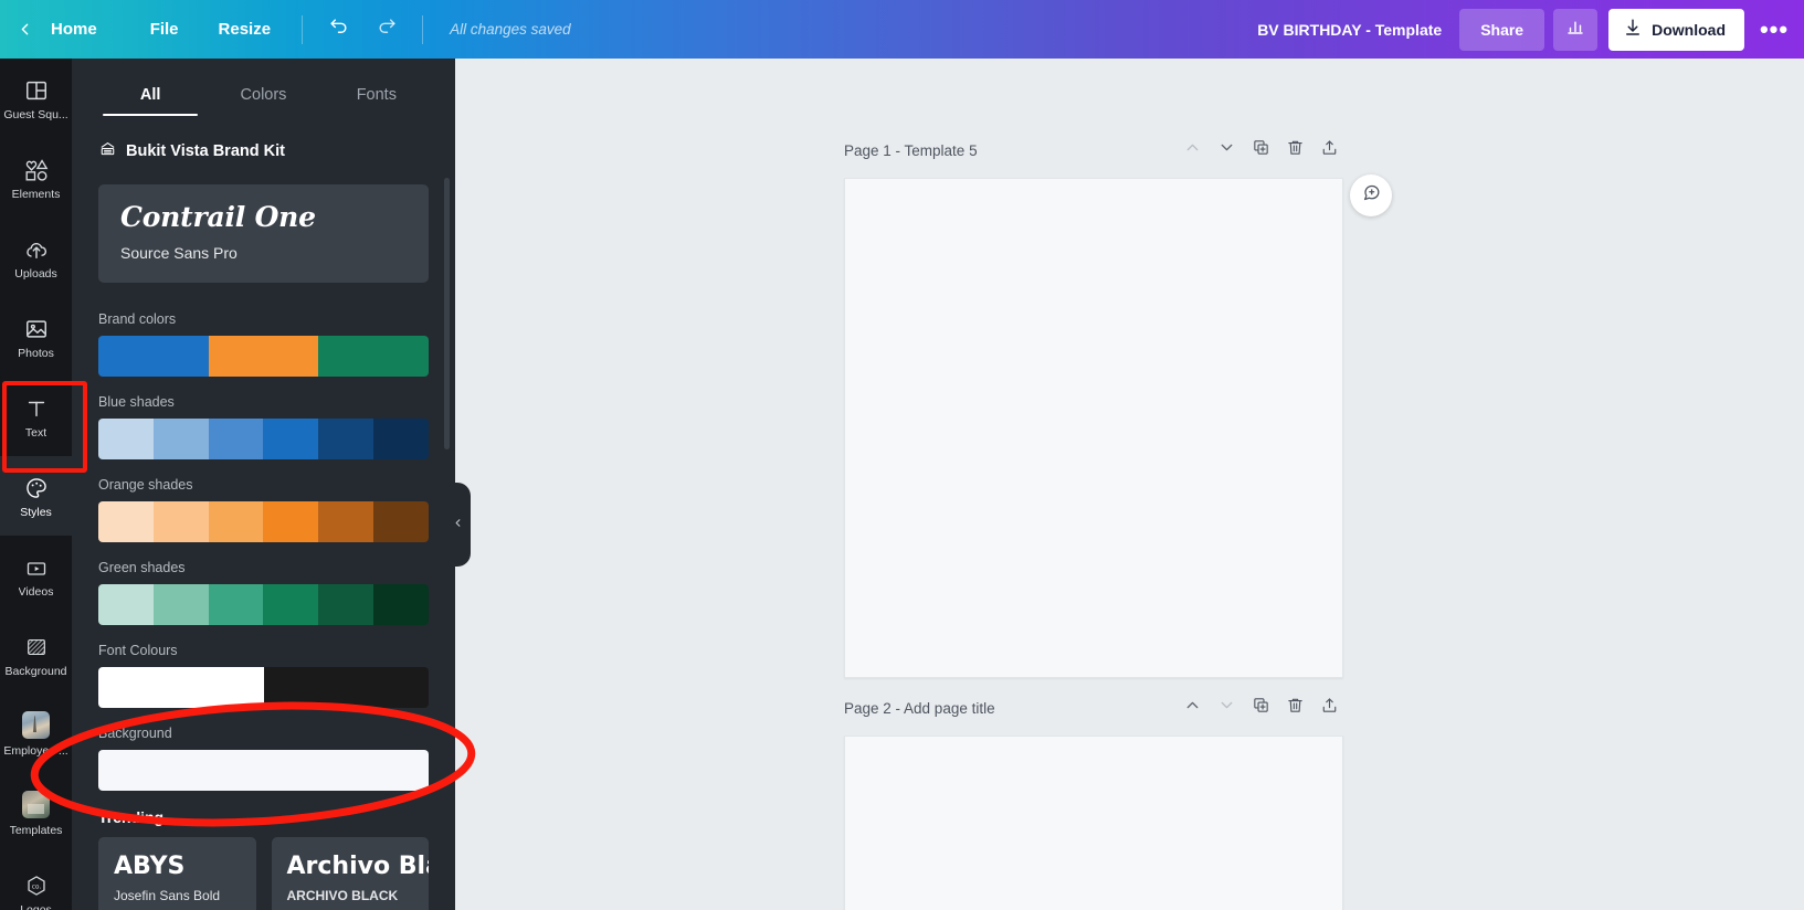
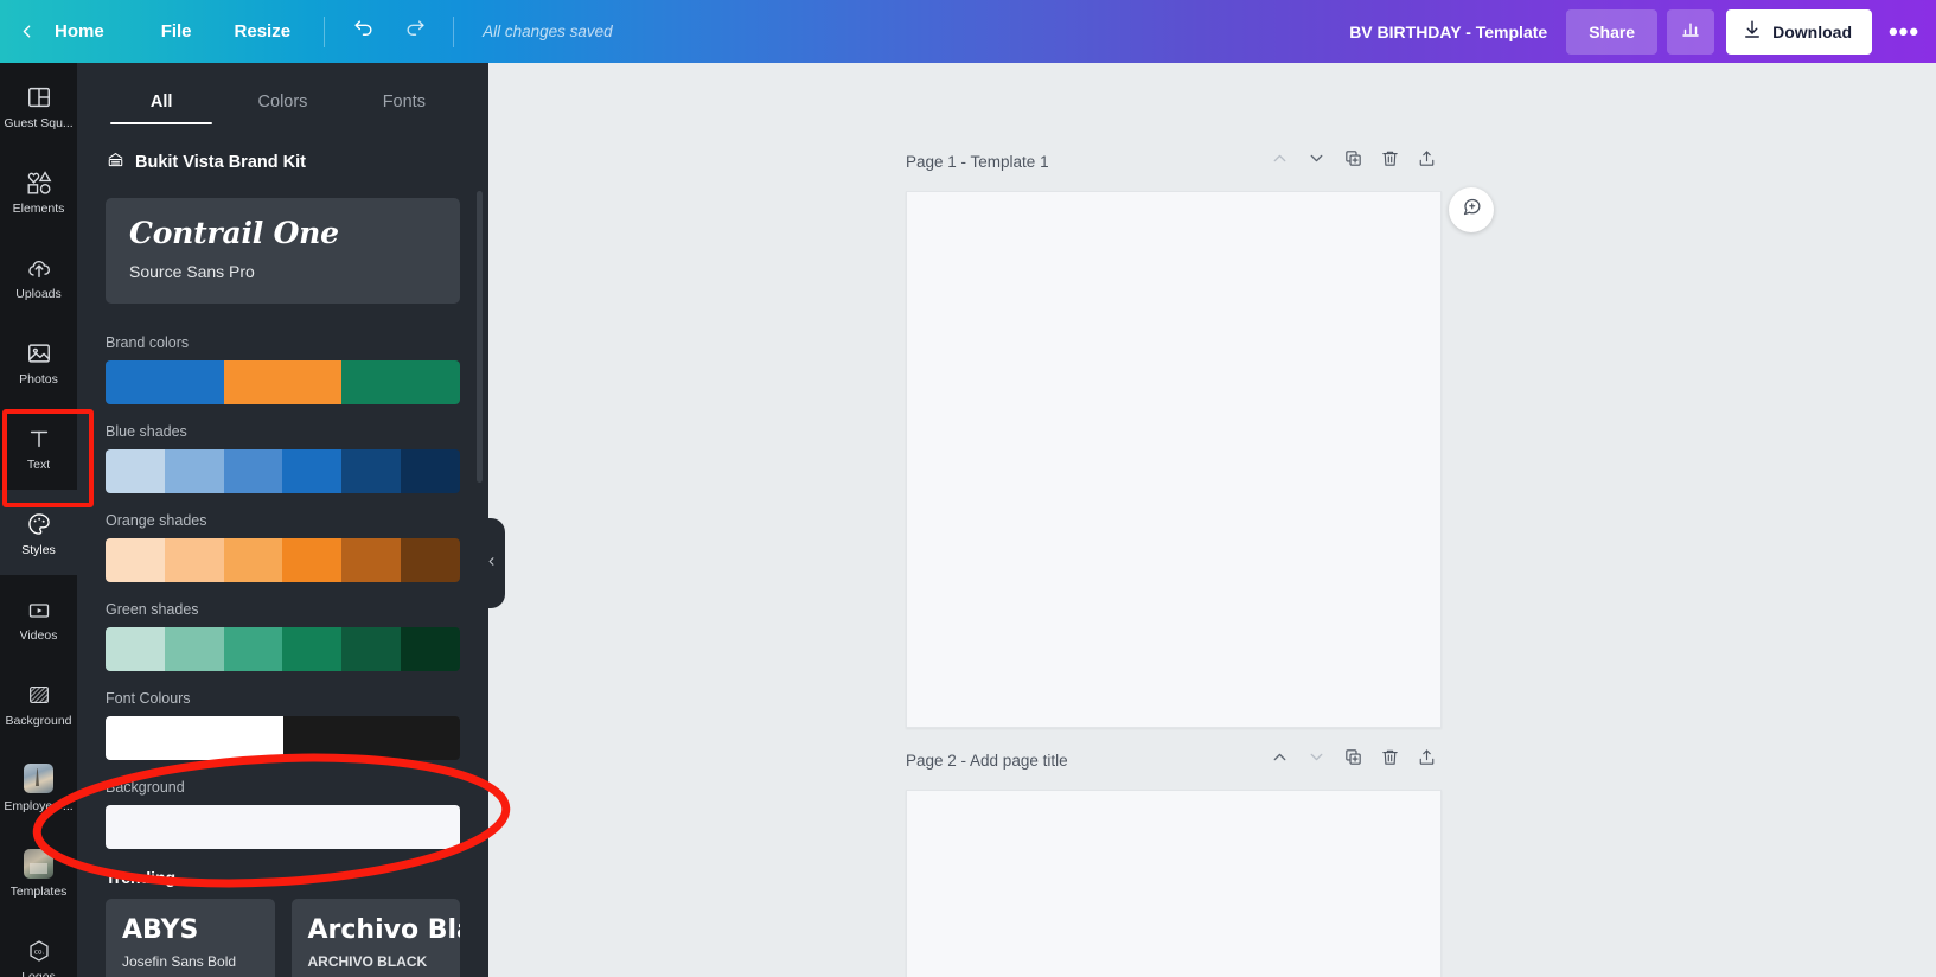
  Home
  File
  Resize
  All changes saved
  BV BIRTHDAY - Template
  Share
  Download
  •••
  Guest Squ...
  Elements
  Uploads
  Photos
  Text
  Styles
  Videos
  Background
  Employe ...
  Templates
  All
  Colors
  Fonts
  Bukit Vista Brand Kit
  Contrail One
  Source Sans Pro
  Brand colors
  Blue shades
  Orange shades
  Green shades
  Font Colours
  ackground
  ABYS
  Josefin Sans Bold
  Archivo Bl
  ARCHIVO BLACK
- Page 1 - Template 5
+ Page 1 - Template 1
  Page 2 - Add page title
